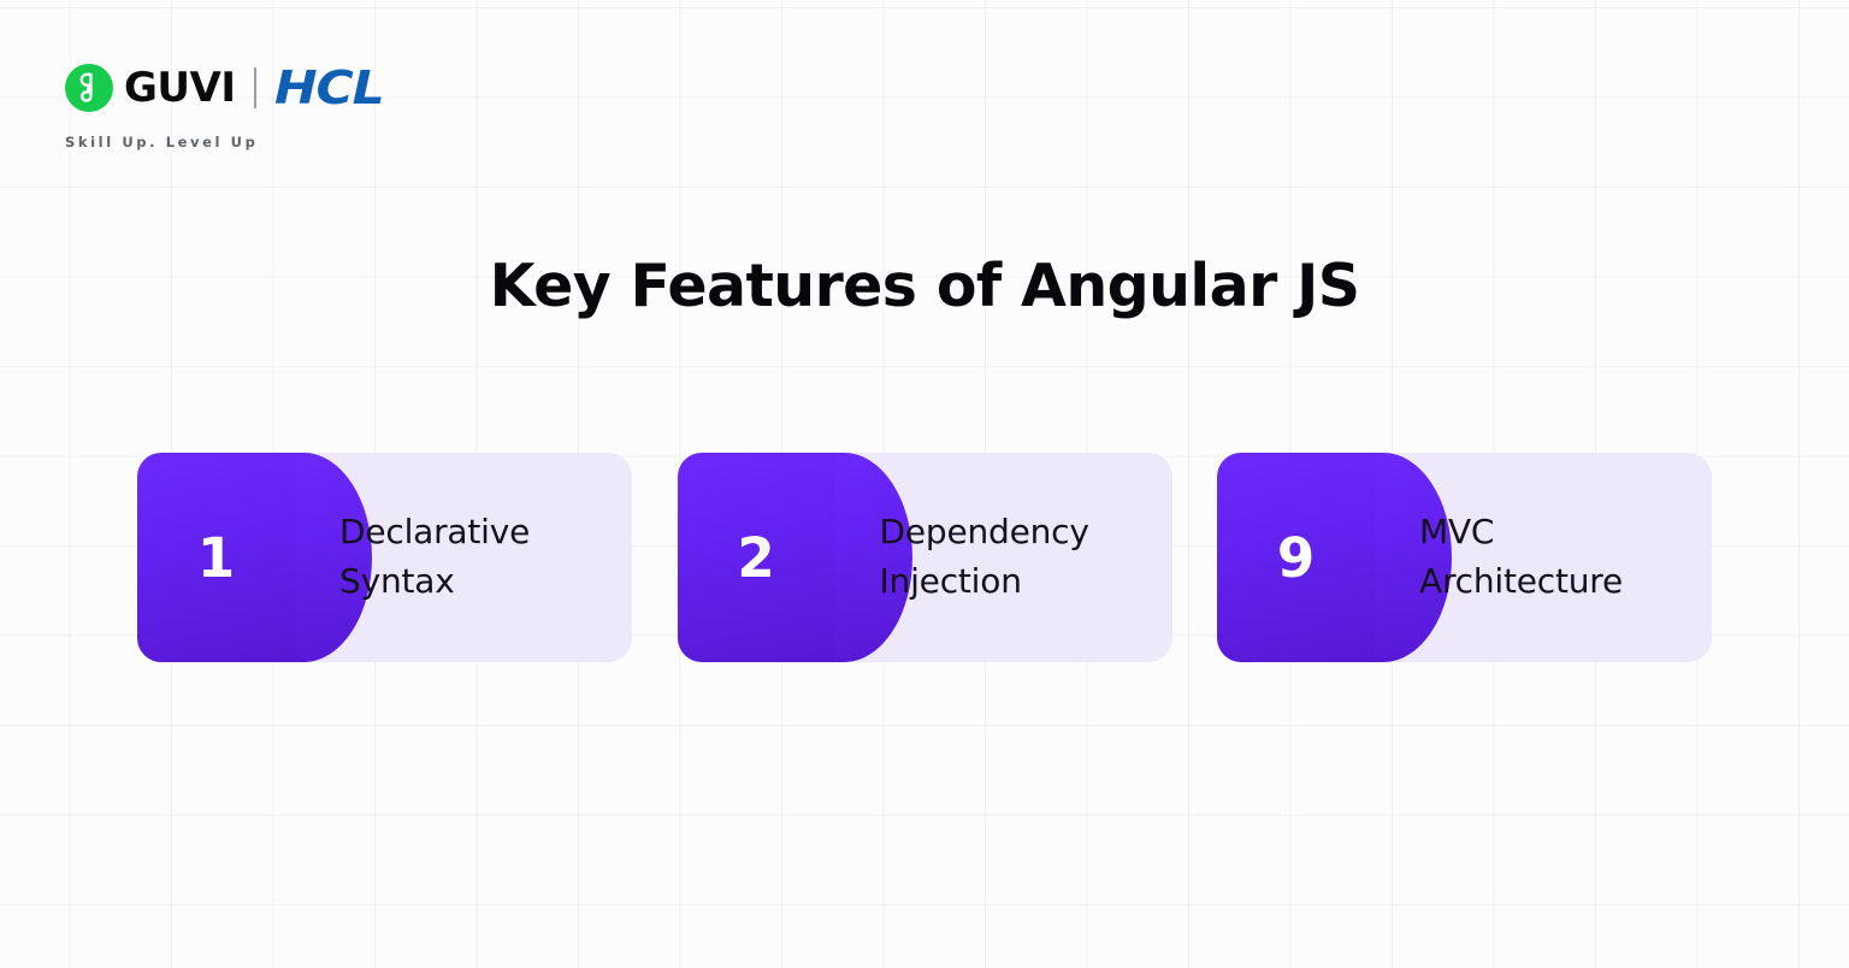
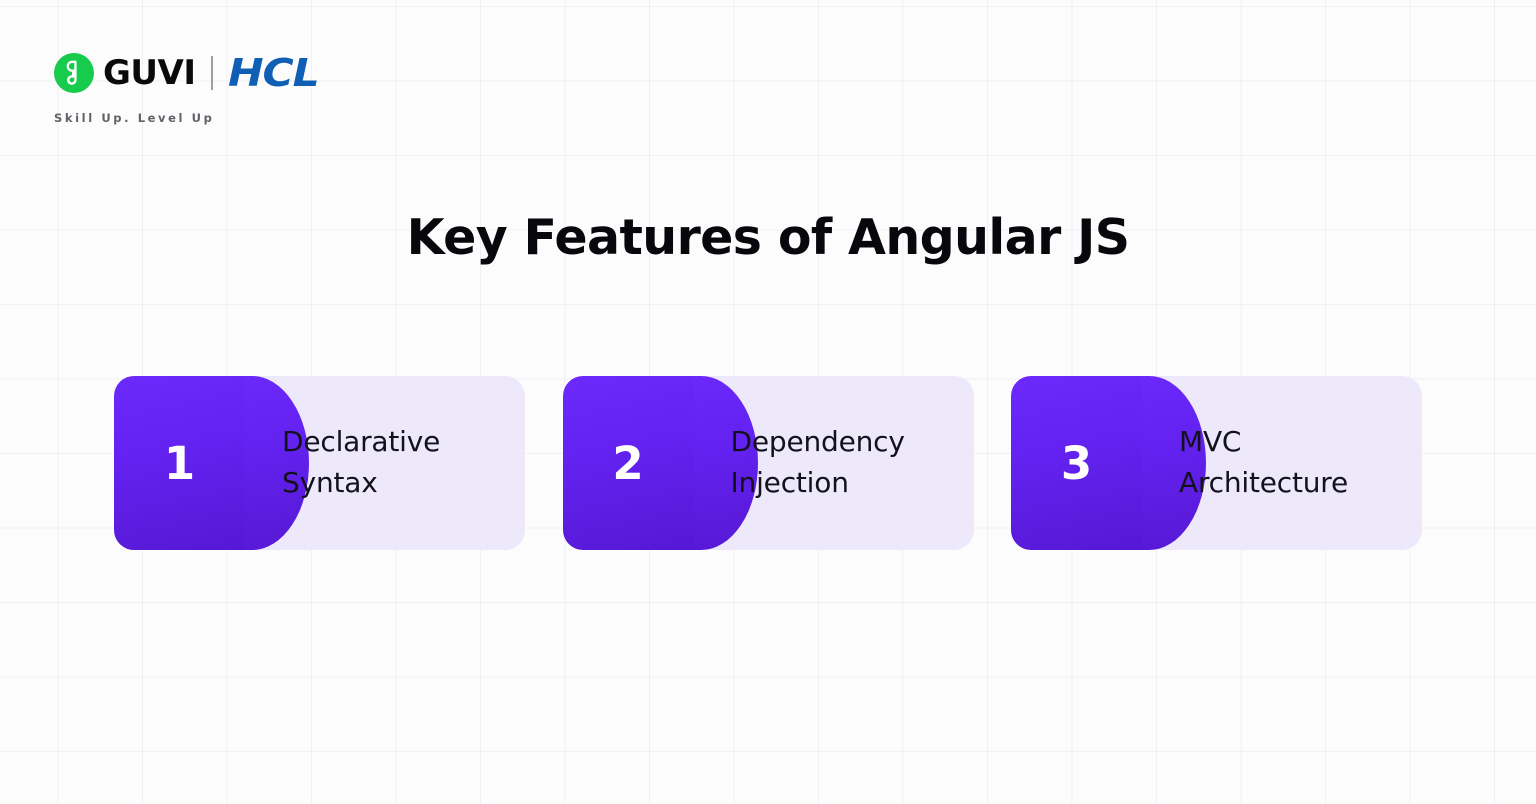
  GUVI
  HCL
  Skill Up. Level Up
  Key Features of Angular JS
  1
  Declarative Syntax
  2
  Dependency Injection
- 9
+ 3
  MVC Architecture
